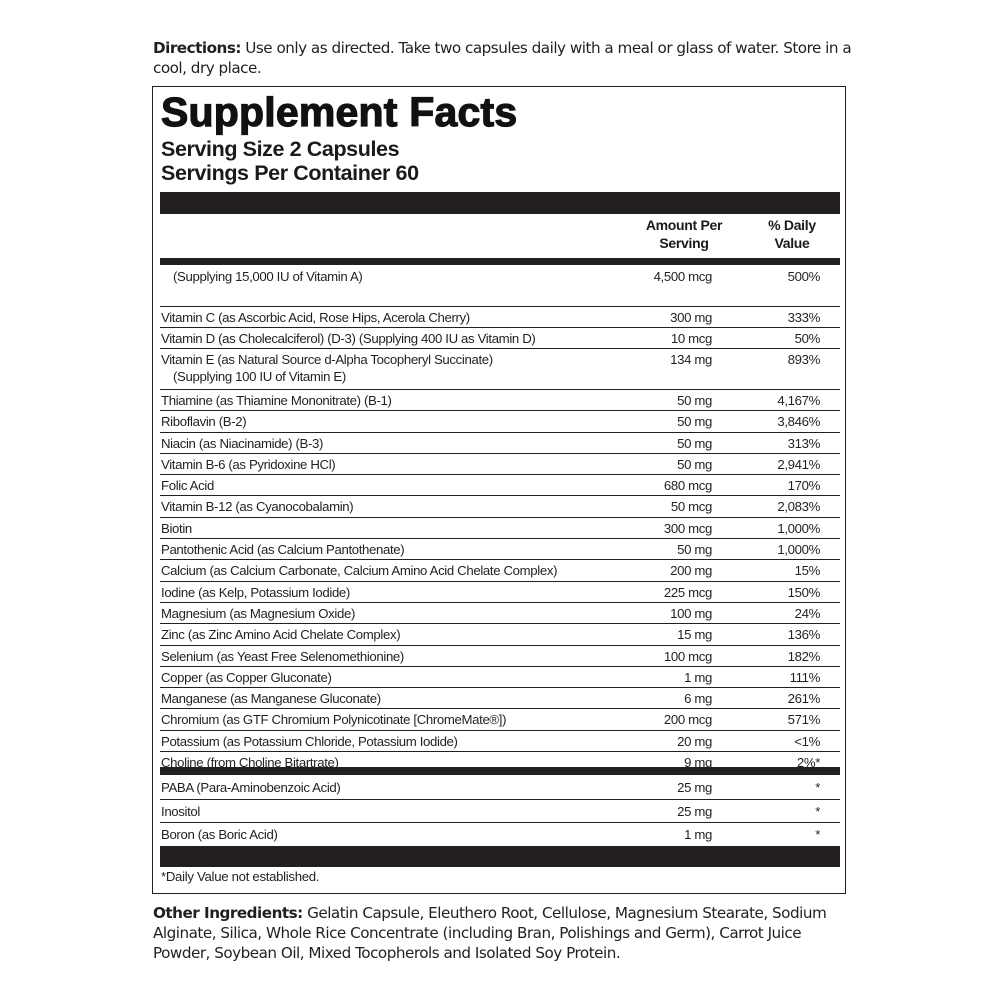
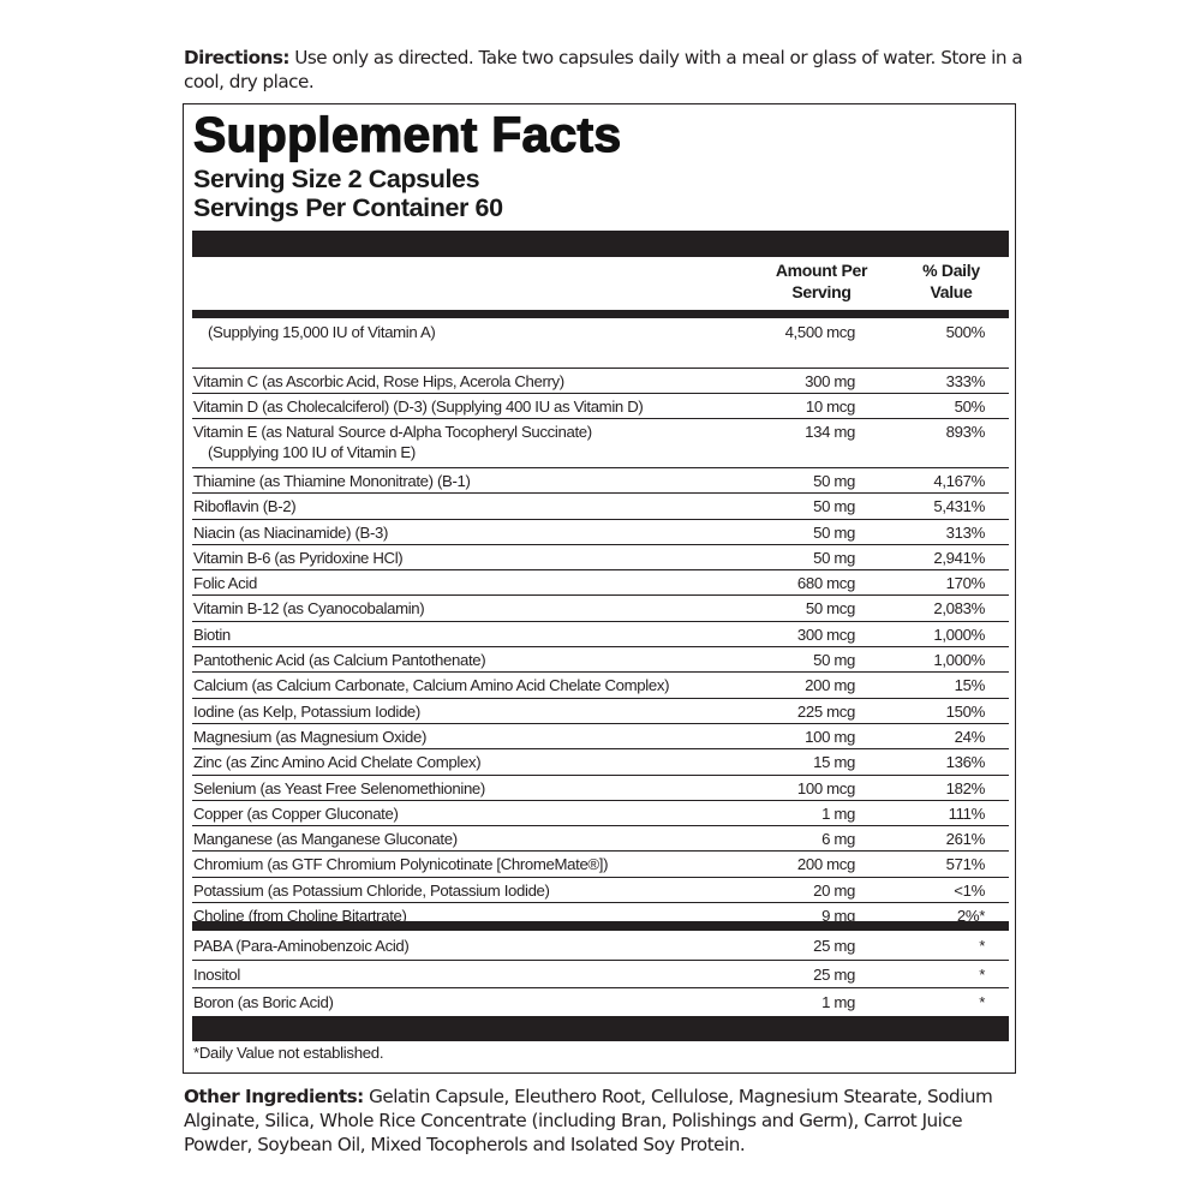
  Directions: Use only as directed. Take two capsules daily with a meal or glass of water. Store in a cool, dry place.
  Supplement Facts
  Serving Size 2 Capsules
  Servings Per Container 60
  Amount Per
  Serving
  % Daily
  Value
  (Supplying 15,000 IU of Vitamin A)
  4,500 mcg
  500%
  Vitamin C (as Ascorbic Acid, Rose Hips, Acerola Cherry)
  300 mg
  333%
  Vitamin D (as Cholecalciferol) (D-3) (Supplying 400 IU as Vitamin D)
  10 mcg
  50%
  Vitamin E (as Natural Source d-Alpha Tocopheryl Succinate)
  (Supplying 100 IU of Vitamin E)
  134 mg
  893%
  Thiamine (as Thiamine Mononitrate) (B-1)
  50 mg
  4,167%
  Riboflavin (B-2)
  50 mg
- 3,846%
+ 5,431%
  Niacin (as Niacinamide) (B-3)
  50 mg
  313%
  Vitamin B-6 (as Pyridoxine HCl)
  50 mg
  2,941%
  Folic Acid
  680 mcg
  170%
  Vitamin B-12 (as Cyanocobalamin)
  50 mcg
  2,083%
  Biotin
  300 mcg
  1,000%
  Pantothenic Acid (as Calcium Pantothenate)
  50 mg
  1,000%
  Calcium (as Calcium Carbonate, Calcium Amino Acid Chelate Complex)
  200 mg
  15%
  Iodine (as Kelp, Potassium Iodide)
  225 mcg
  150%
  Magnesium (as Magnesium Oxide)
  100 mg
  24%
  Zinc (as Zinc Amino Acid Chelate Complex)
  15 mg
  136%
  Selenium (as Yeast Free Selenomethionine)
  100 mcg
  182%
  Copper (as Copper Gluconate)
  1 mg
  111%
  Manganese (as Manganese Gluconate)
  6 mg
  261%
  Chromium (as GTF Chromium Polynicotinate [ChromeMate®])
  200 mcg
  571%
  Potassium (as Potassium Chloride, Potassium Iodide)
  20 mg
  <1%
  Choline (from Choline Bitartrate)
  9 mg
  2%*
  PABA (Para-Aminobenzoic Acid)
  25 mg
  *
  Inositol
  25 mg
  *
  Boron (as Boric Acid)
  1 mg
  *
  *Daily Value not established.
  Other Ingredients: Gelatin Capsule, Eleuthero Root, Cellulose, Magnesium Stearate, Sodium Alginate, Silica, Whole Rice Concentrate (including Bran, Polishings and Germ), Carrot Juice Powder, Soybean Oil, Mixed Tocopherols and Isolated Soy Protein.
